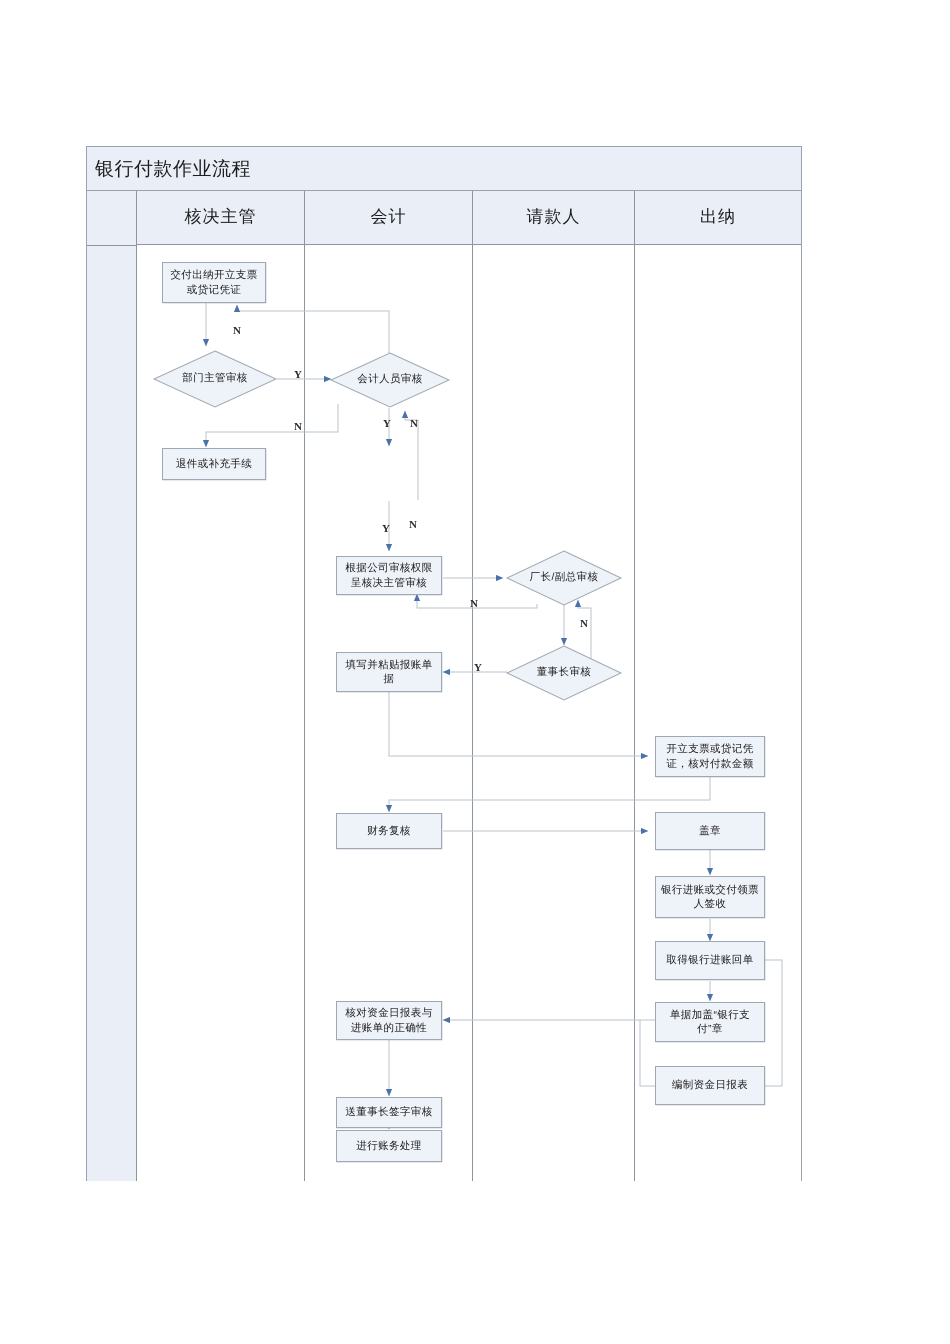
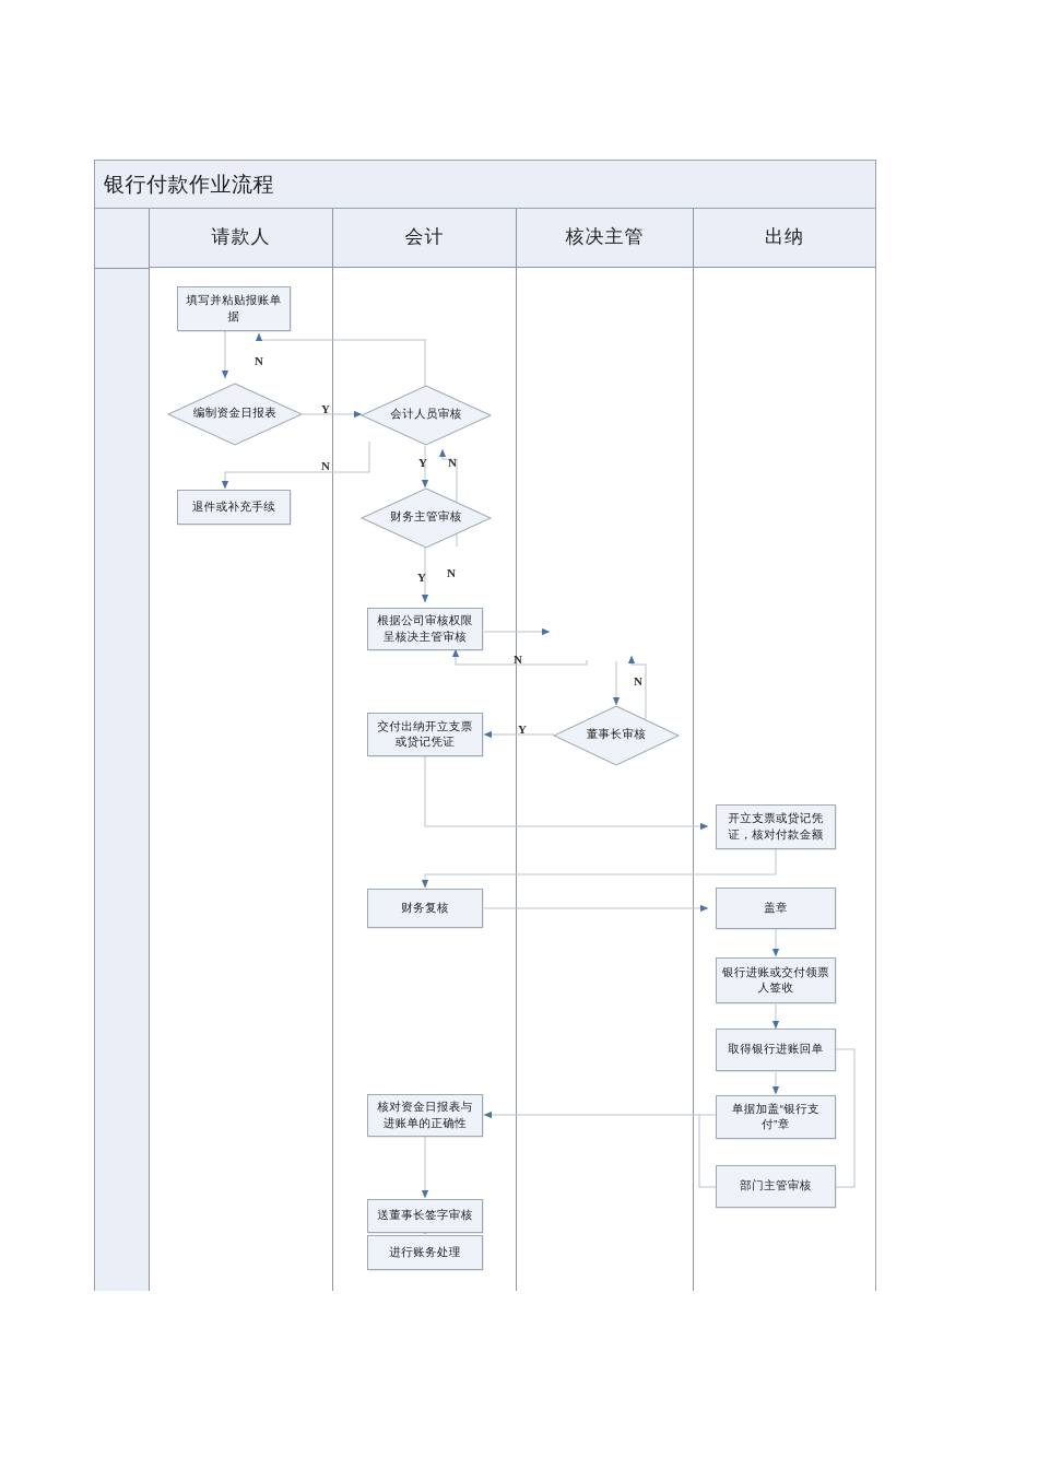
  银行付款作业流程
- 核决主管
+ 请款人
  会计
- 请款人
+ 核决主管
  出纳
- 交付出纳开立支票或贷记凭证
+ 填写并粘贴报账单据
- 部门主管审核
+ 编制资金日报表
  退件或补充手续
  会计人员审核
+ 财务主管审核
  根据公司审核权限呈核决主管审核
- 填写并粘贴报账单据
+ 交付出纳开立支票或贷记凭证
  财务复核
  核对资金日报表与进账单的正确性
  送董事长签字审核
  进行账务处理
- 厂长/副总审核
  董事长审核
  开立支票或贷记凭证，核对付款金额
  盖章
  银行进账或交付领票人签收
  取得银行进账回单
  单据加盖“银行支付”章
- 编制资金日报表
+ 部门主管审核
  N
  Y
  N
  Y
  N
  Y
  N
  N
  N
  Y
